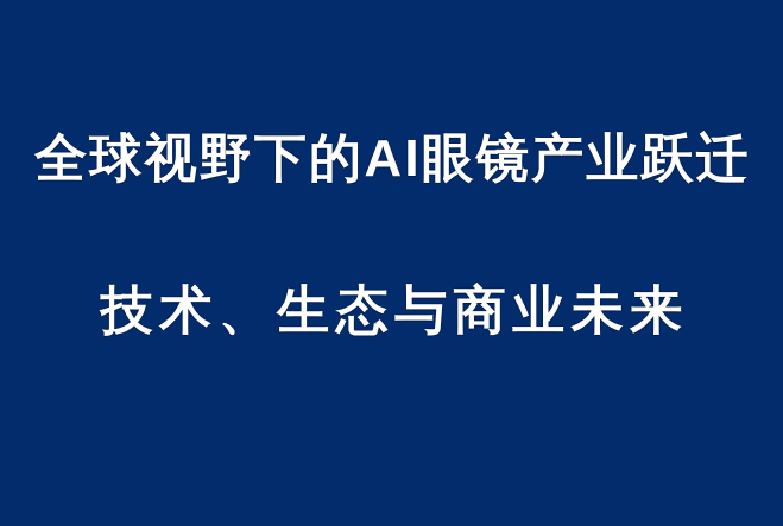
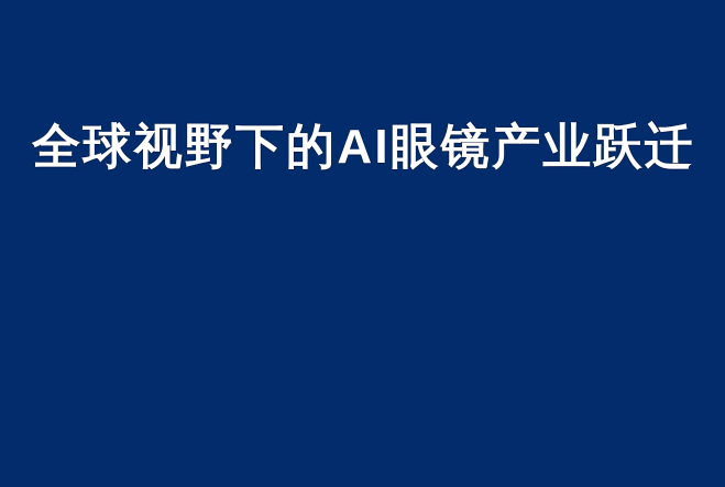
  全球视野下的AI眼镜产业跃迁
- 技术、生态与商业未来
